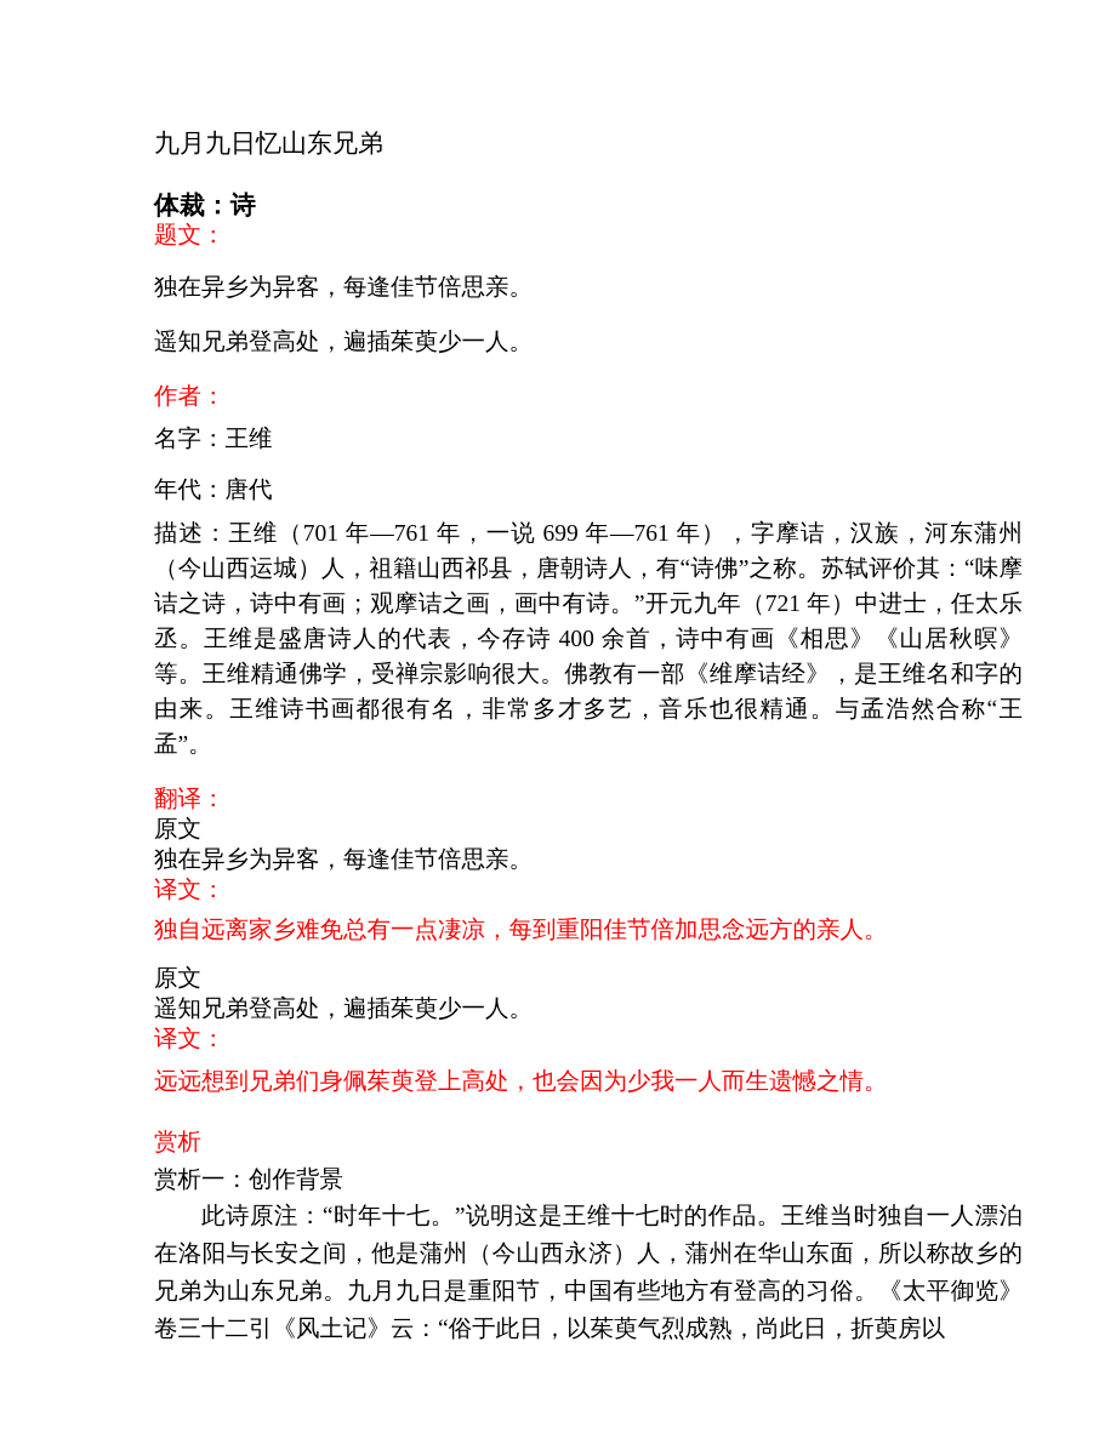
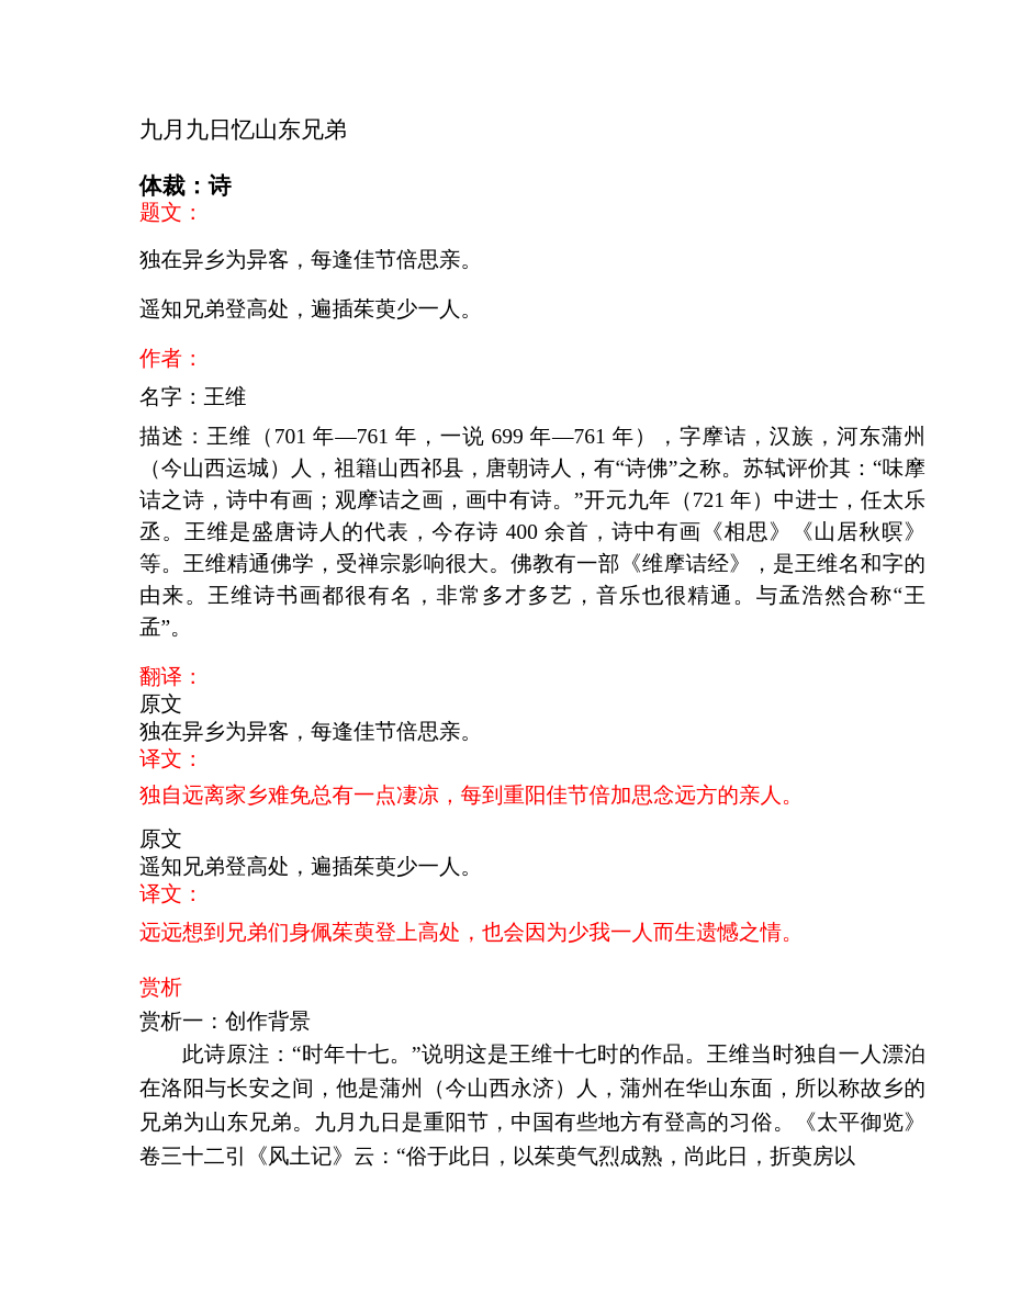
  九月九日忆山东兄弟
  体裁：诗
  题文：
  独在异乡为异客，每逢佳节倍思亲。
  遥知兄弟登高处，遍插茱萸少一人。
  作者：
  名字：王维
- 年代：唐代
  描述：王维（701 年—761 年，一说 699 年—761 年），字摩诘，汉族，河东蒲州（今山西运城）人，祖籍山西祁县，唐朝诗人，有“诗佛”之称。苏轼评价其：“味摩诘之诗，诗中有画；观摩诘之画，画中有诗。”开元九年（721 年）中进士，任太乐丞。王维是盛唐诗人的代表，今存诗 400 余首，诗中有画《相思》《山居秋暝》等。王维精通佛学，受禅宗影响很大。佛教有一部《维摩诘经》，是王维名和字的由来。王维诗书画都很有名，非常多才多艺，音乐也很精通。与孟浩然合称“王孟”。
  翻译：
  原文
  独在异乡为异客，每逢佳节倍思亲。
  译文：
  独自远离家乡难免总有一点凄凉，每到重阳佳节倍加思念远方的亲人。
  原文
  遥知兄弟登高处，遍插茱萸少一人。
  译文：
  远远想到兄弟们身佩茱萸登上高处，也会因为少我一人而生遗憾之情。
  赏析
  赏析一：创作背景
  此诗原注：“时年十七。”说明这是王维十七时的作品。王维当时独自一人漂泊在洛阳与长安之间，他是蒲州（今山西永济）人，蒲州在华山东面，所以称故乡的兄弟为山东兄弟。九月九日是重阳节，中国有些地方有登高的习俗。《太平御览》卷三十二引《风土记》云：“俗于此日，以茱萸气烈成熟，尚此日，折萸房以
